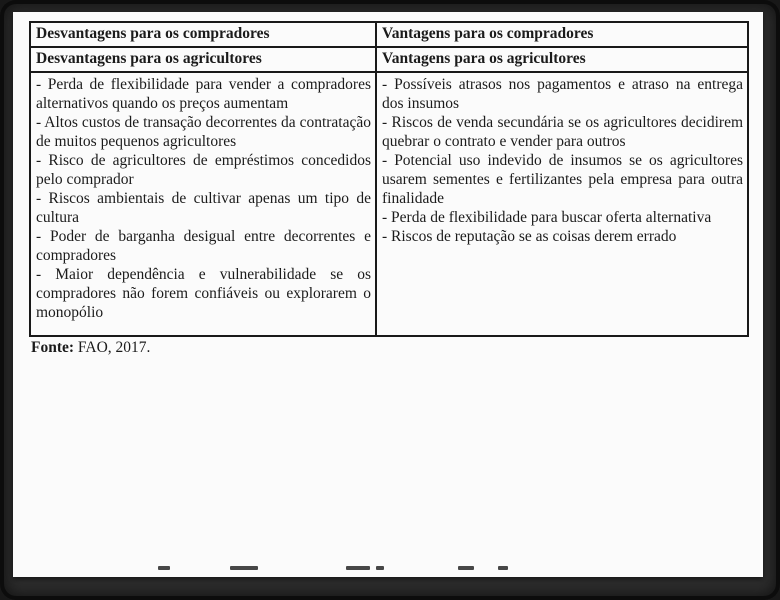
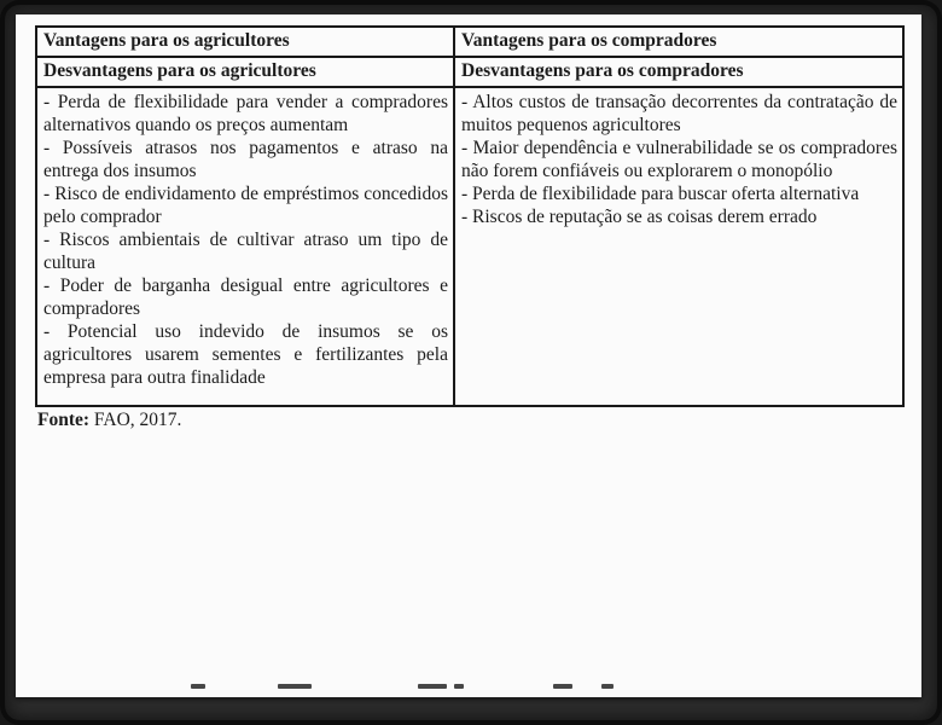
- Desvantagens para os compradores
+ Vantagens para os agricultores
  Vantagens para os compradores
  Desvantagens para os agricultores
- Vantagens para os agricultores
+ Desvantagens para os compradores
  - Perda de flexibilidade para vender a compradores alternativos quando os preços aumentam
- - Altos custos de transação decorrentes da contratação de muitos pequenos agricultores
+ - Possíveis atrasos nos pagamentos e atraso na entrega dos insumos
- - Risco de agricultores de empréstimos concedidos pelo comprador
+ - Risco de endividamento de empréstimos concedidos pelo comprador
- - Riscos ambientais de cultivar apenas um tipo de cultura
+ - Riscos ambientais de cultivar atraso um tipo de cultura
- - Poder de barganha desigual entre decorrentes e compradores
+ - Poder de barganha desigual entre agricultores e compradores
- - Maior dependência e vulnerabilidade se os compradores não forem confiáveis ou explorarem o monopólio
+ - Potencial uso indevido de insumos se os agricultores usarem sementes e fertilizantes pela empresa para outra finalidade
- - Possíveis atrasos nos pagamentos e atraso na entrega dos insumos
+ - Altos custos de transação decorrentes da contratação de muitos pequenos agricultores
- - Riscos de venda secundária se os agricultores decidirem quebrar o contrato e vender para outros
- - Potencial uso indevido de insumos se os agricultores usarem sementes e fertilizantes pela empresa para outra finalidade
+ - Maior dependência e vulnerabilidade se os compradores não forem confiáveis ou explorarem o monopólio
  - Perda de flexibilidade para buscar oferta alternativa
  - Riscos de reputação se as coisas derem errado
  Fonte: FAO, 2017.
